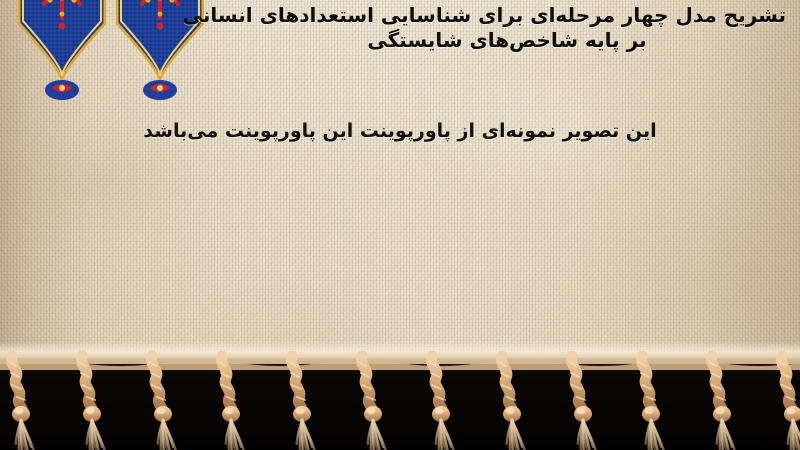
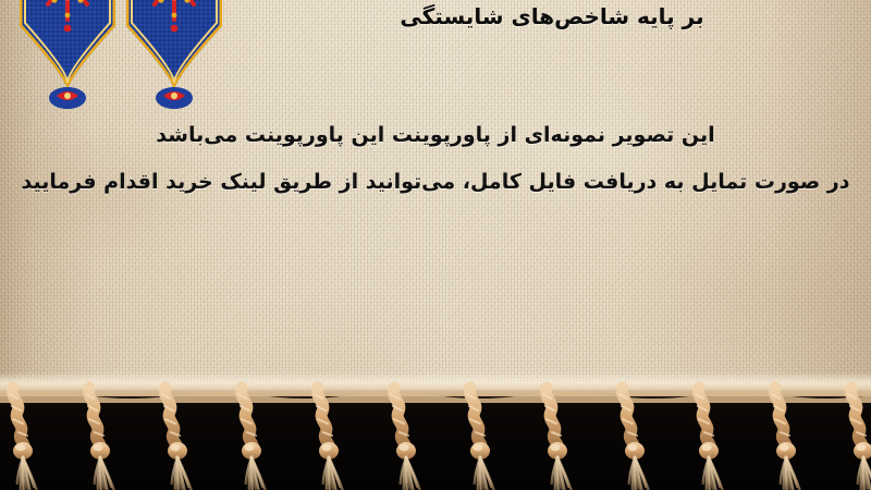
- تشریح مدل چهار مرحله‌ای برای شناسایی استعدادهای انسانی
  بر پایه شاخص‌های شایستگی
  این تصویر نمونه‌ای از پاورپوینت این پاورپوینت می‌باشد
+ در صورت تمایل به دریافت فایل کامل، می‌توانید از طریق لینک خرید اقدام فرمایید
